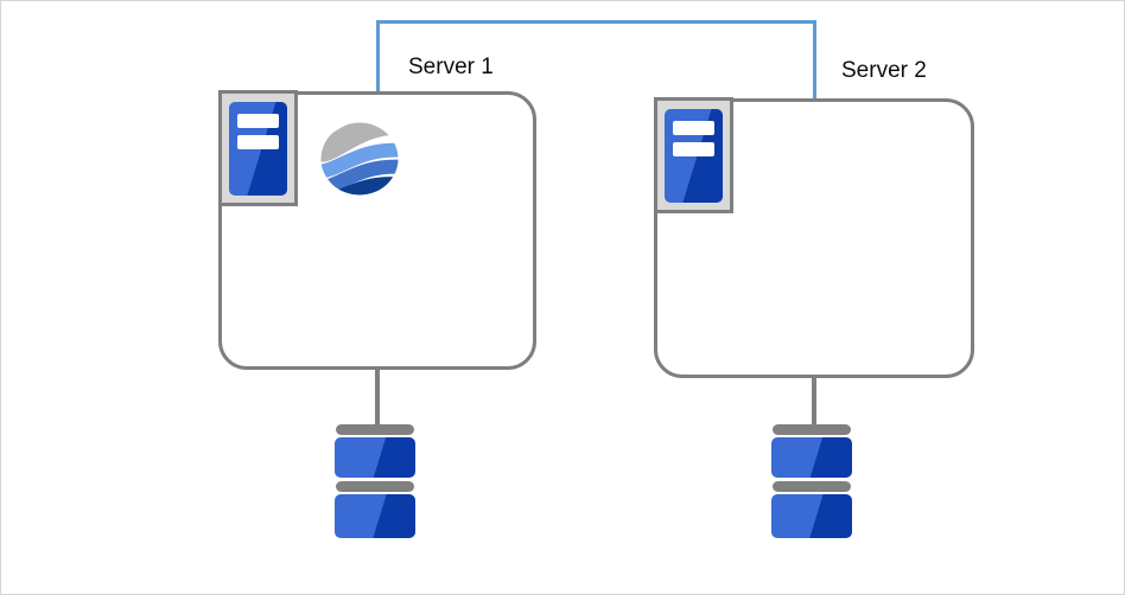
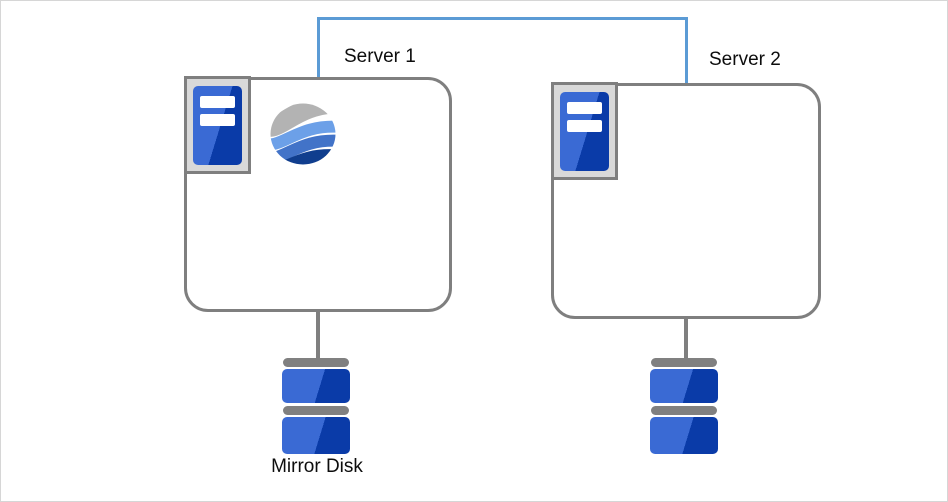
  Server 1
  Server 2
+ Mirror Disk
